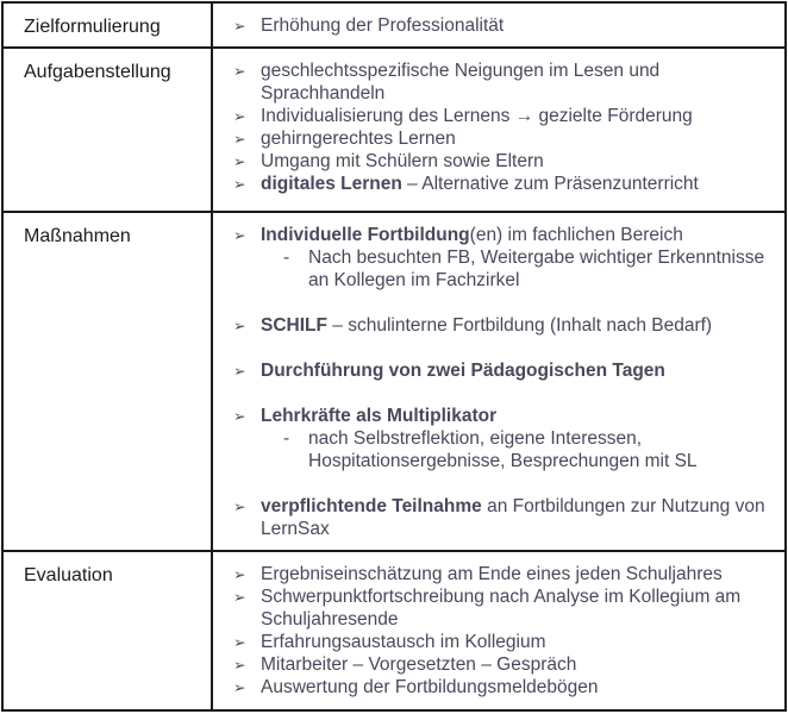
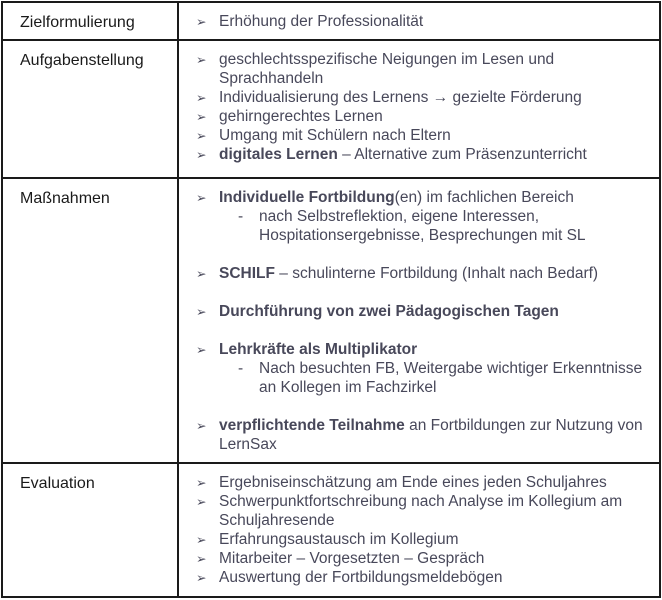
  Zielformulierung
  ➢
  Erhöhung der Professionalität
  Aufgabenstellung
  ➢
  geschlechtsspezifische Neigungen im Lesen und Sprachhandeln
  ➢
  Individualisierung des Lernens → gezielte Förderung
  ➢
  gehirngerechtes Lernen
  ➢
- Umgang mit Schülern sowie Eltern
+ Umgang mit Schülern nach Eltern
  ➢
  digitales Lernen – Alternative zum Präsenzunterricht
  Maßnahmen
  ➢
  Individuelle Fortbildung(en) im fachlichen Bereich
  -
- Nach besuchten FB, Weitergabe wichtiger Erkenntnisse an Kollegen im Fachzirkel
+ nach Selbstreflektion, eigene Interessen, Hospitationsergebnisse, Besprechungen mit SL
  ➢
  SCHILF – schulinterne Fortbildung (Inhalt nach Bedarf)
  ➢
  Durchführung von zwei Pädagogischen Tagen
  ➢
  Lehrkräfte als Multiplikator
  -
- nach Selbstreflektion, eigene Interessen, Hospitationsergebnisse, Besprechungen mit SL
+ Nach besuchten FB, Weitergabe wichtiger Erkenntnisse an Kollegen im Fachzirkel
  ➢
  verpflichtende Teilnahme an Fortbildungen zur Nutzung von LernSax
  Evaluation
  ➢
  Ergebniseinschätzung am Ende eines jeden Schuljahres
  ➢
  Schwerpunktfortschreibung nach Analyse im Kollegium am Schuljahresende
  ➢
  Erfahrungsaustausch im Kollegium
  ➢
  Mitarbeiter – Vorgesetzten – Gespräch
  ➢
  Auswertung der Fortbildungsmeldebögen
